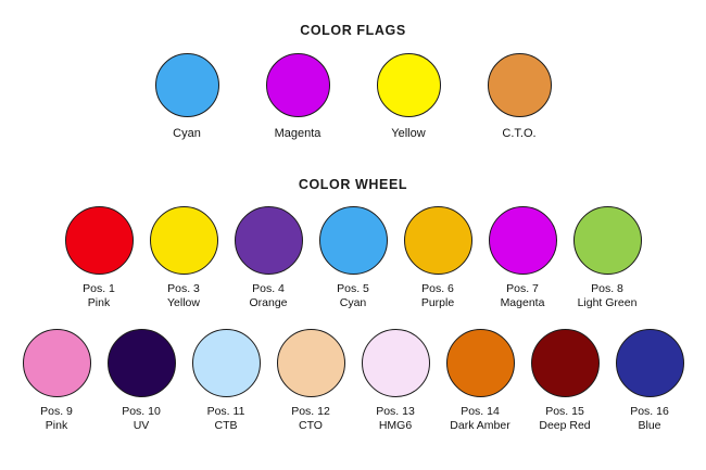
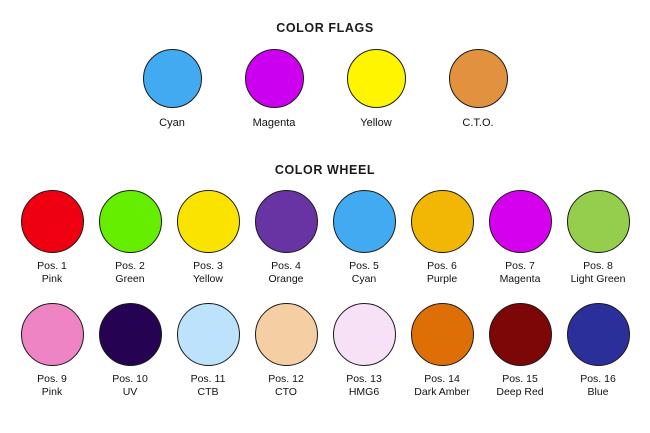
  COLOR FLAGS
  Cyan
  Magenta
  Yellow
  C.T.O.
  COLOR WHEEL
  Pos. 1
  Pink
+ Pos. 2
+ Green
  Pos. 3
  Yellow
  Pos. 4
  Orange
  Pos. 5
  Cyan
  Pos. 6
  Purple
  Pos. 7
  Magenta
  Pos. 8
  Light Green
  Pos. 9
  Pink
  Pos. 10
  UV
  Pos. 11
  CTB
  Pos. 12
  CTO
  Pos. 13
  HMG6
  Pos. 14
  Dark Amber
  Pos. 15
  Deep Red
  Pos. 16
  Blue
